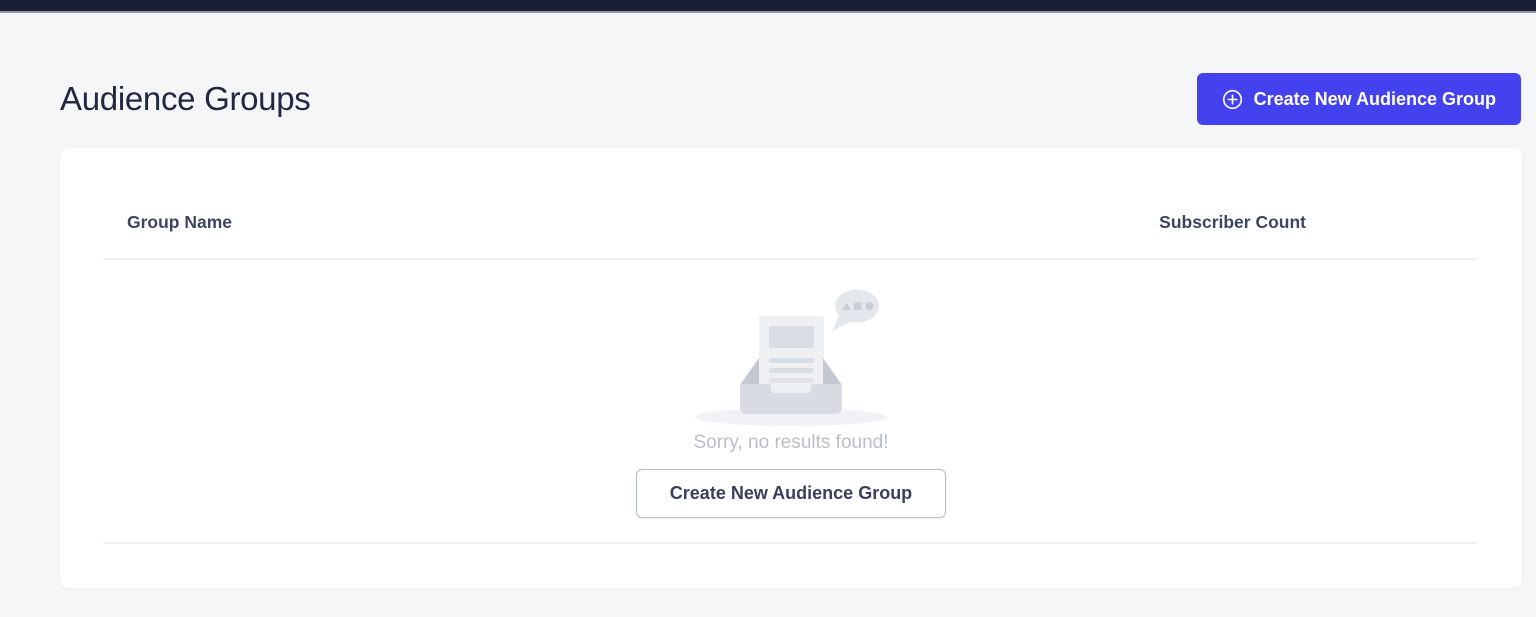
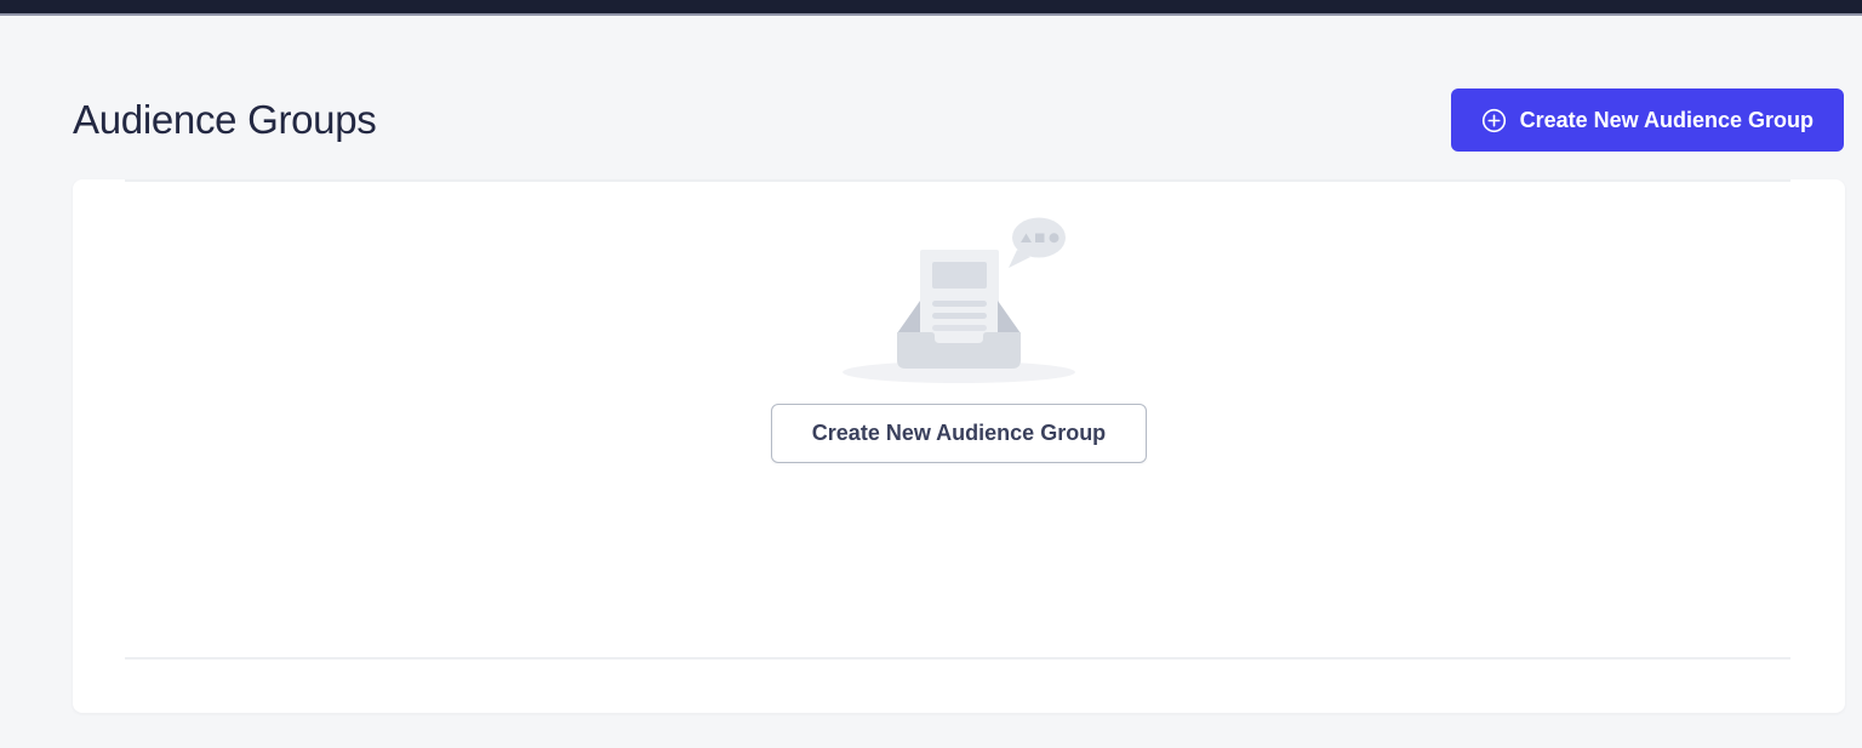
  Audience Groups
  Create New Audience Group
- Group Name
- Subscriber Count
- Sorry, no results found!
  Create New Audience Group
